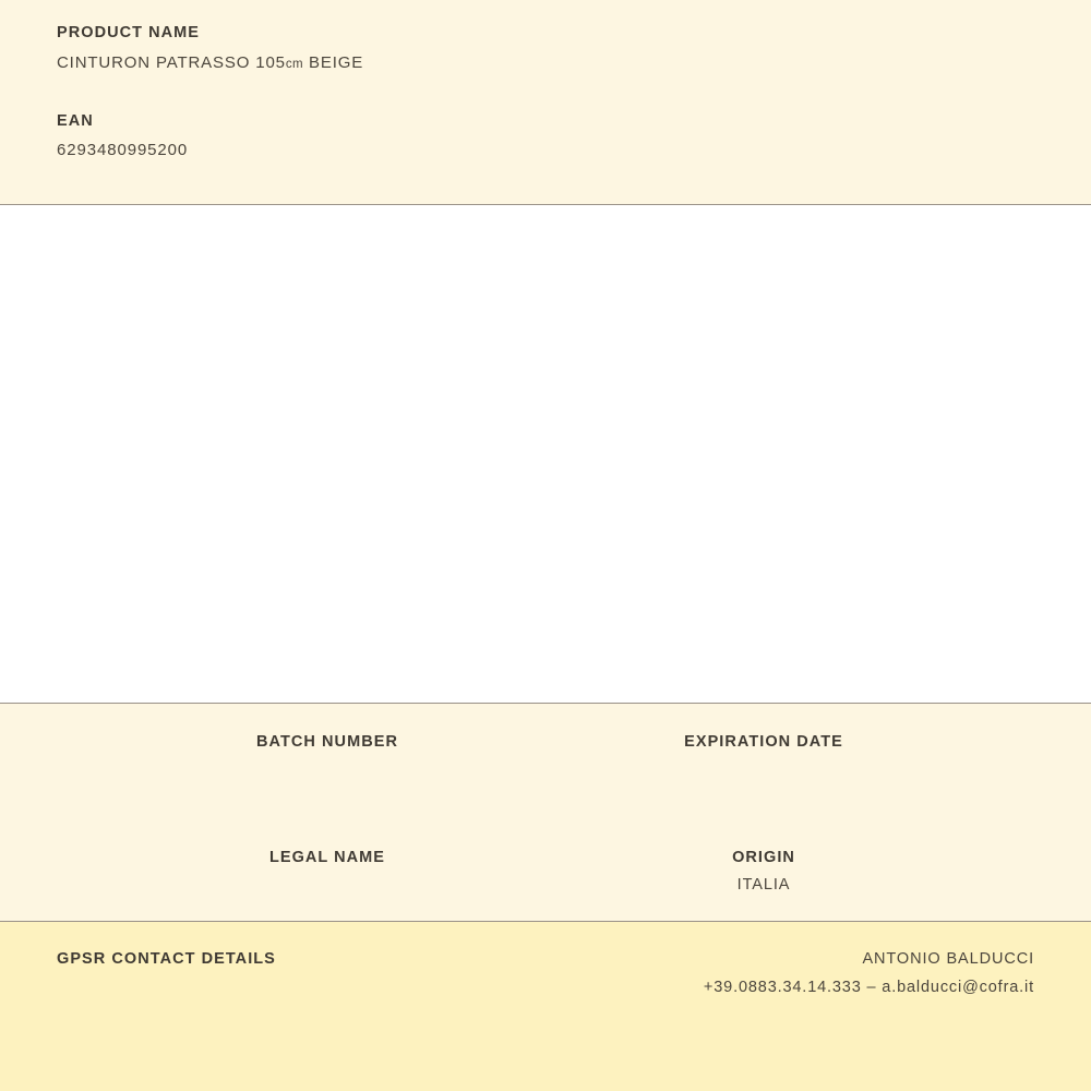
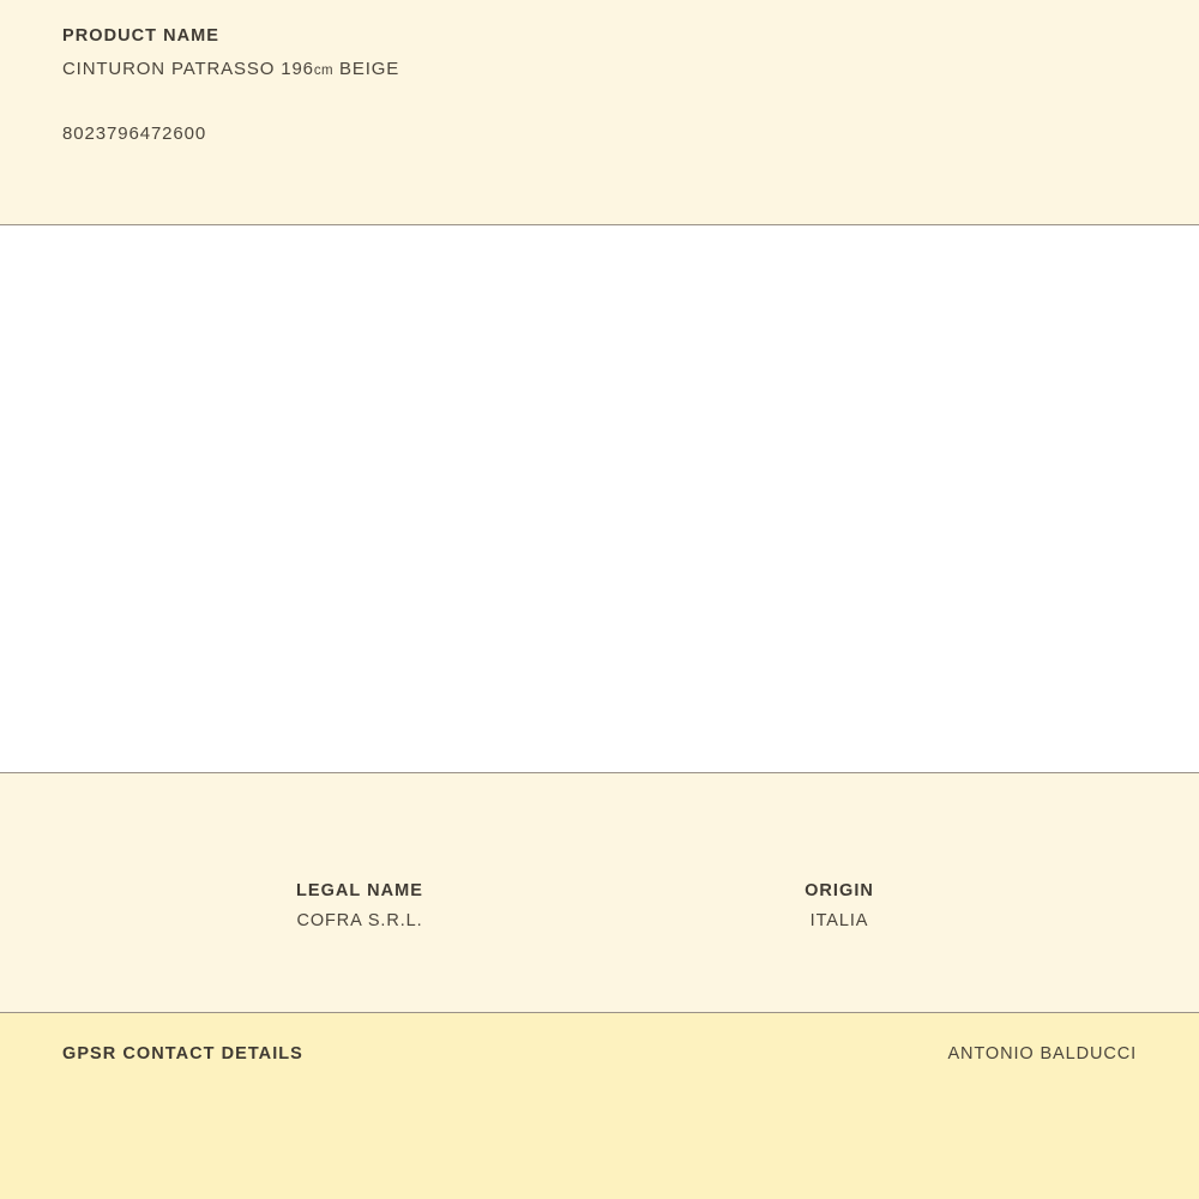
  PRODUCT NAME
- CINTURON PATRASSO 105cm BEIGE
+ CINTURON PATRASSO 196cm BEIGE
- EAN
- 6293480995200
+ 8023796472600
- BATCH NUMBER
- EXPIRATION DATE
  LEGAL NAME
+ COFRA S.R.L.
  ORIGIN
  ITALIA
  GPSR CONTACT DETAILS
  ANTONIO BALDUCCI
- +39.0883.34.14.333 – a.balducci@cofra.it
